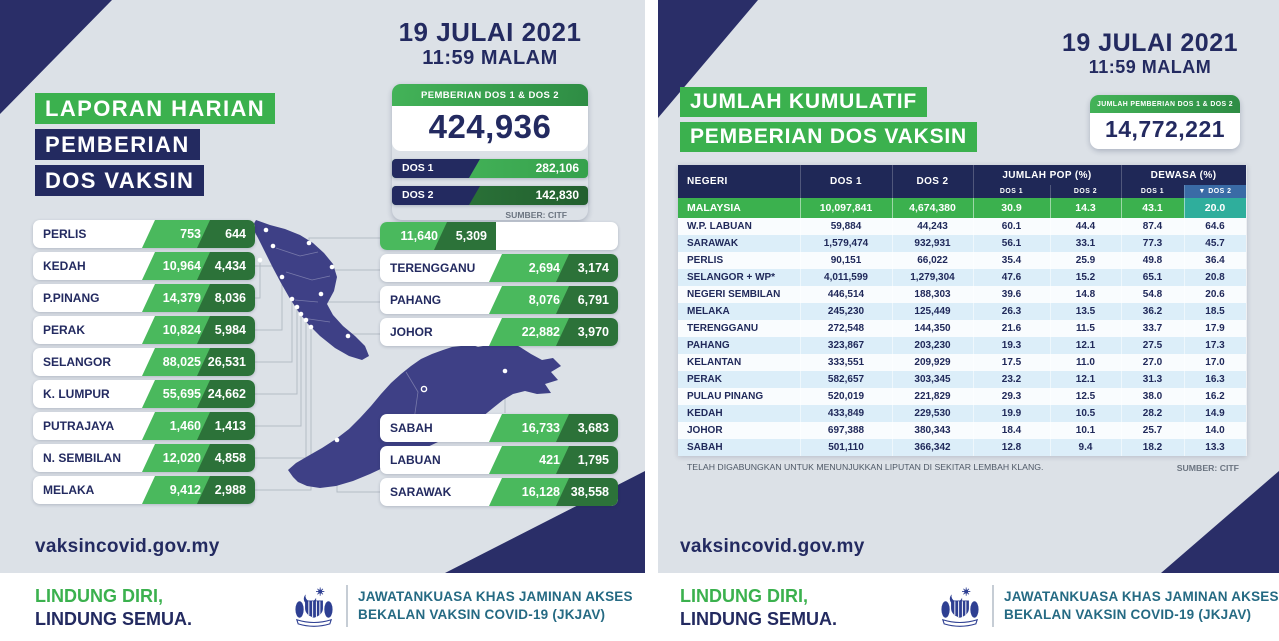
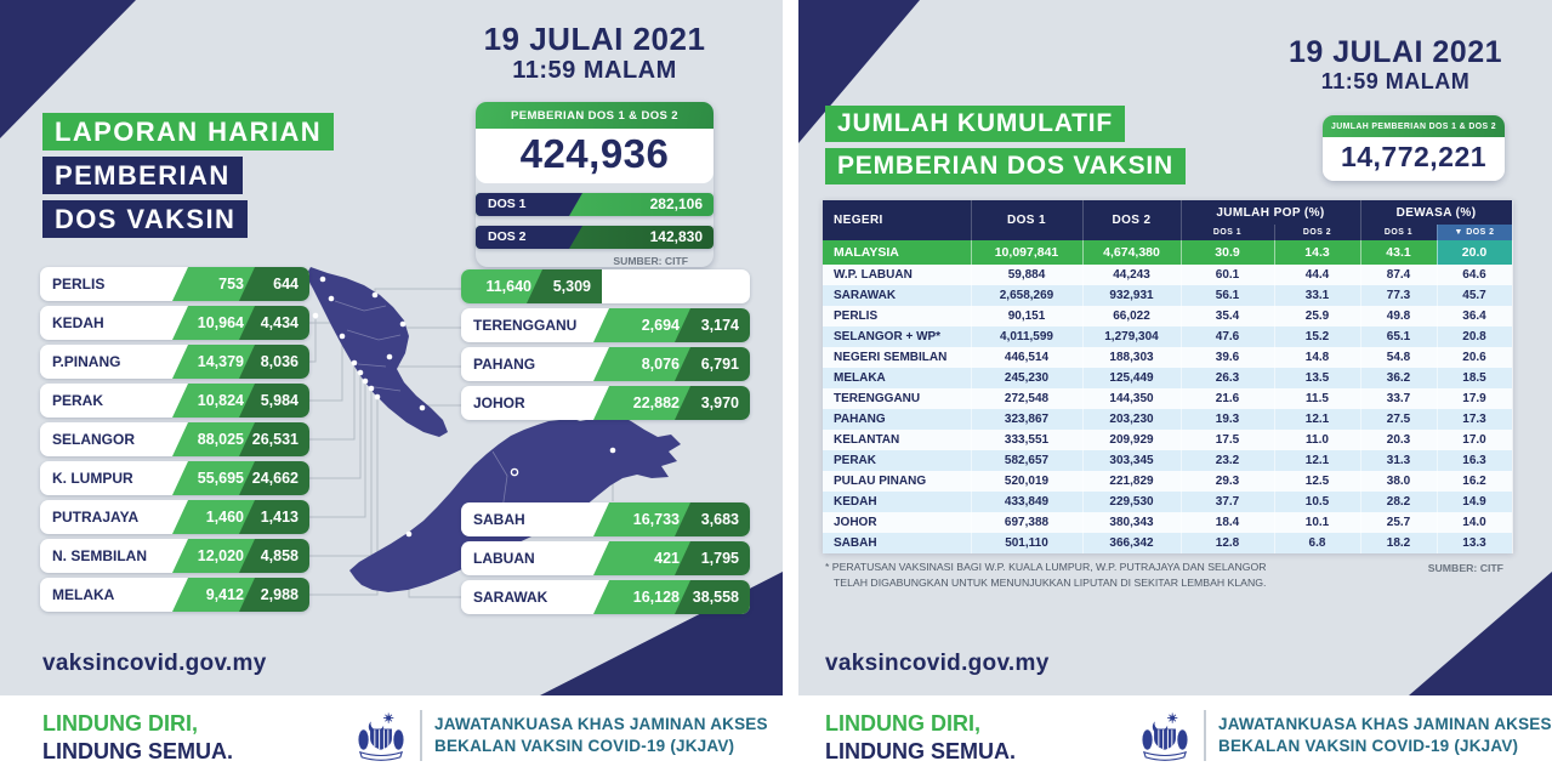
  LAPORAN HARIAN
  PEMBERIAN
  DOS VAKSIN
  19 JULAI 2021
  11:59 MALAM
  PEMBERIAN DOS 1 & DOS 2
  424,936
  DOS 1
  282,106
  DOS 2
  142,830
  SUMBER: CITF
  PERLIS
  753
  644
  KEDAH
  10,964
  4,434
  P.PINANG
  14,379
  8,036
  PERAK
  10,824
  5,984
  SELANGOR
  88,025
  26,531
  K. LUMPUR
  55,695
  24,662
  PUTRAJAYA
  1,460
  1,413
  N. SEMBILAN
  12,020
  4,858
  MELAKA
  9,412
  2,988
  11,640
  5,309
  TERENGGANU
  2,694
  3,174
  PAHANG
  8,076
  6,791
  JOHOR
  22,882
  3,970
  SABAH
  16,733
  3,683
  LABUAN
  421
  1,795
  SARAWAK
  16,128
  38,558
  vaksincovid.gov.my
  LINDUNG DIRI,
  LINDUNG SEMUA.
  JAWATANKUASA KHAS JAMINAN AKSES
  BEKALAN VAKSIN COVID-19 (JKJAV)
  JUMLAH KUMULATIF
  PEMBERIAN DOS VAKSIN
  19 JULAI 2021
  11:59 MALAM
  14,772,221
  NEGERI	DOS 1	DOS 2	JUMLAH POP (%)	DEWASA (%)
  MALAYSIA	10,097,841	4,674,380	30.9	14.3	43.1	20.0
  W.P. LABUAN	59,884	44,243	60.1	44.4	87.4	64.6
- SARAWAK	1,579,474	932,931	56.1	33.1	77.3	45.7
+ SARAWAK	2,658,269	932,931	56.1	33.1	77.3	45.7
  PERLIS	90,151	66,022	35.4	25.9	49.8	36.4
  SELANGOR + WP*	4,011,599	1,279,304	47.6	15.2	65.1	20.8
  NEGERI SEMBILAN	446,514	188,303	39.6	14.8	54.8	20.6
  MELAKA	245,230	125,449	26.3	13.5	36.2	18.5
  TERENGGANU	272,548	144,350	21.6	11.5	33.7	17.9
  PAHANG	323,867	203,230	19.3	12.1	27.5	17.3
- KELANTAN	333,551	209,929	17.5	11.0	27.0	17.0
+ KELANTAN	333,551	209,929	17.5	11.0	20.3	17.0
  PERAK	582,657	303,345	23.2	12.1	31.3	16.3
  PULAU PINANG	520,019	221,829	29.3	12.5	38.0	16.2
- KEDAH	433,849	229,530	19.9	10.5	28.2	14.9
+ KEDAH	433,849	229,530	37.7	10.5	28.2	14.9
  JOHOR	697,388	380,343	18.4	10.1	25.7	14.0
- SABAH	501,110	366,342	12.8	9.4	18.2	13.3
+ SABAH	501,110	366,342	12.8	6.8	18.2	13.3
+ * PERATUSAN VAKSINASI BAGI W.P. KUALA LUMPUR, W.P. PUTRAJAYA DAN SELANGOR
  TELAH DIGABUNGKAN UNTUK MENUNJUKKAN LIPUTAN DI SEKITAR LEMBAH KLANG.
  SUMBER: CITF
  vaksincovid.gov.my
  LINDUNG DIRI,
  LINDUNG SEMUA.
  JAWATANKUASA KHAS JAMINAN AKSES
  BEKALAN VAKSIN COVID-19 (JKJAV)
